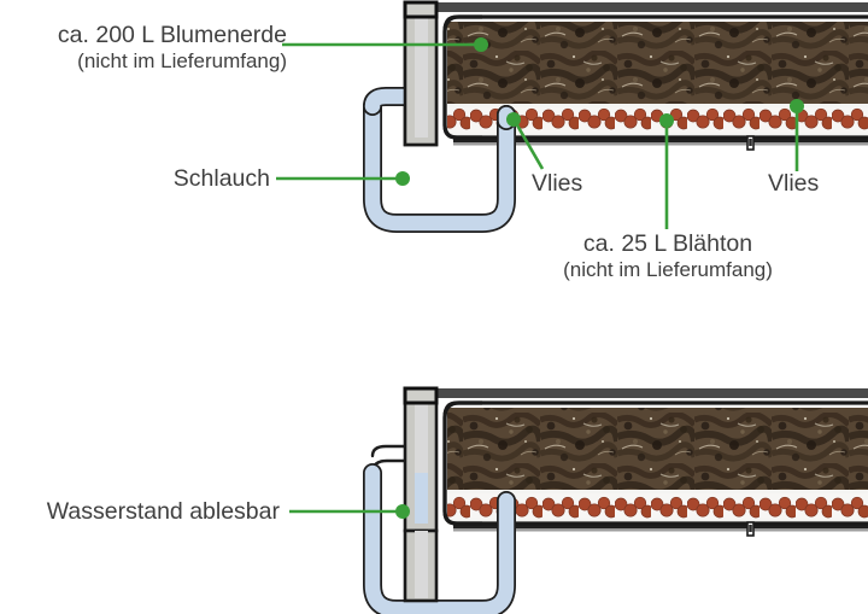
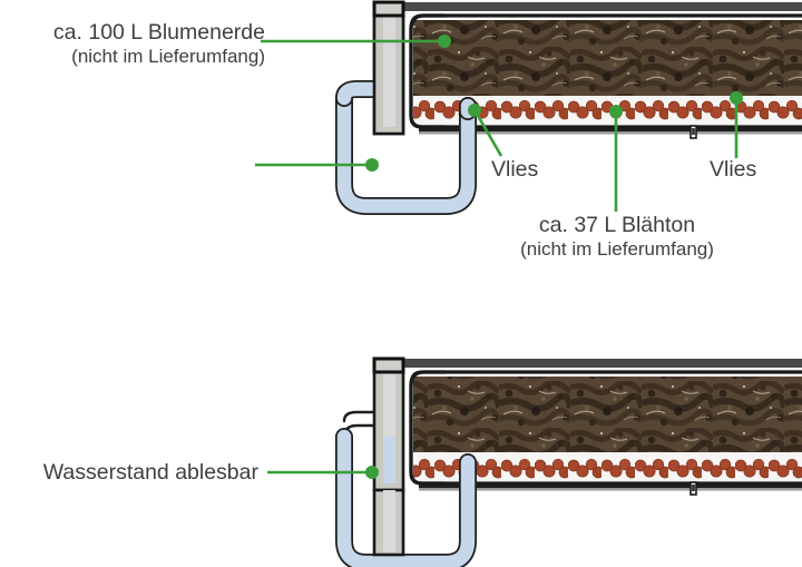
- ca. 200 L Blumenerde
+ ca. 100 L Blumenerde
  (nicht im Lieferumfang)
- Schlauch
  Vlies
  Vlies
- ca. 25 L Blähton
+ ca. 37 L Blähton
  (nicht im Lieferumfang)
  Wasserstand ablesbar
